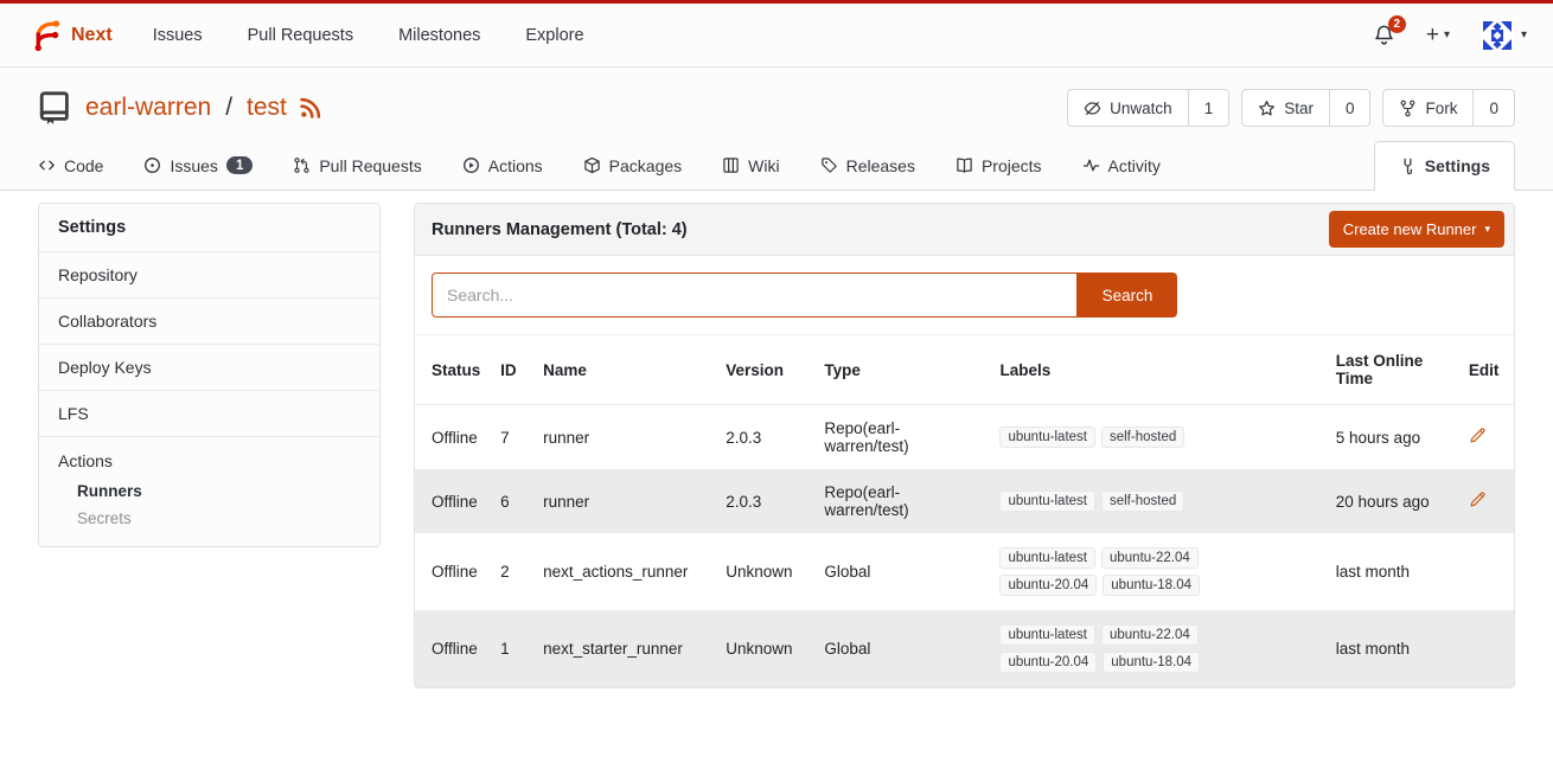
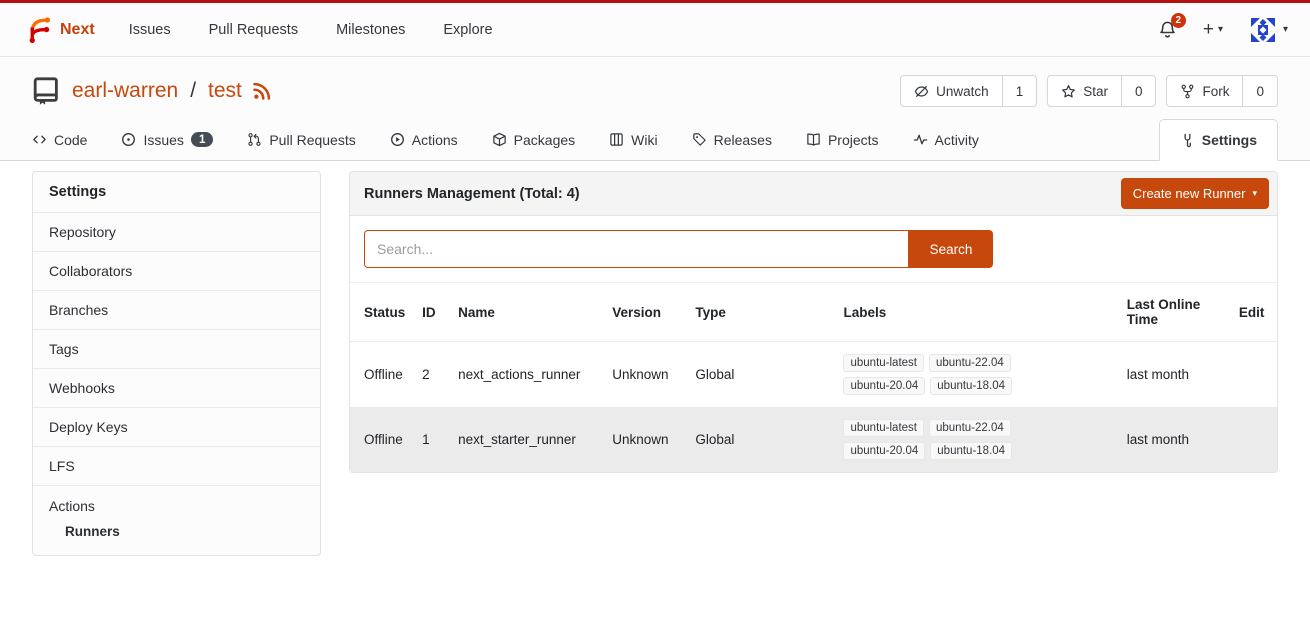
  Next
  Issues
  Pull Requests
  Milestones
  Explore
  2
  +
  ▾
  ▾
  earl-warren
  /
  test
  Unwatch
  1
  Star
  0
  Fork
  0
  Code
  Issues
  1
  Pull Requests
  Actions
  Packages
  Wiki
  Releases
  Projects
  Activity
  Settings
  Settings
  Repository
  Collaborators
+ Branches
+ Tags
+ Webhooks
  Deploy Keys
  LFS
  Actions
  Runners
- Secrets
  Runners Management (Total: 4)
  Create new Runner
  ▾
  Search...
  Search
  Status	ID	Name	Version	Type	Labels	Last Online Time	Edit
- Offline	7	runner	2.0.3	Repo(earl-warren/test)	ubuntu-latest self-hosted	5 hours ago
- Offline	6	runner	2.0.3	Repo(earl-warren/test)	ubuntu-latest self-hosted	20 hours ago
  Offline	2	next_actions_runner	Unknown	Global	ubuntu-latest ubuntu-22.04ubuntu-20.04 ubuntu-18.04	last month
  Offline	1	next_starter_runner	Unknown	Global	ubuntu-latest ubuntu-22.04ubuntu-20.04 ubuntu-18.04	last month
